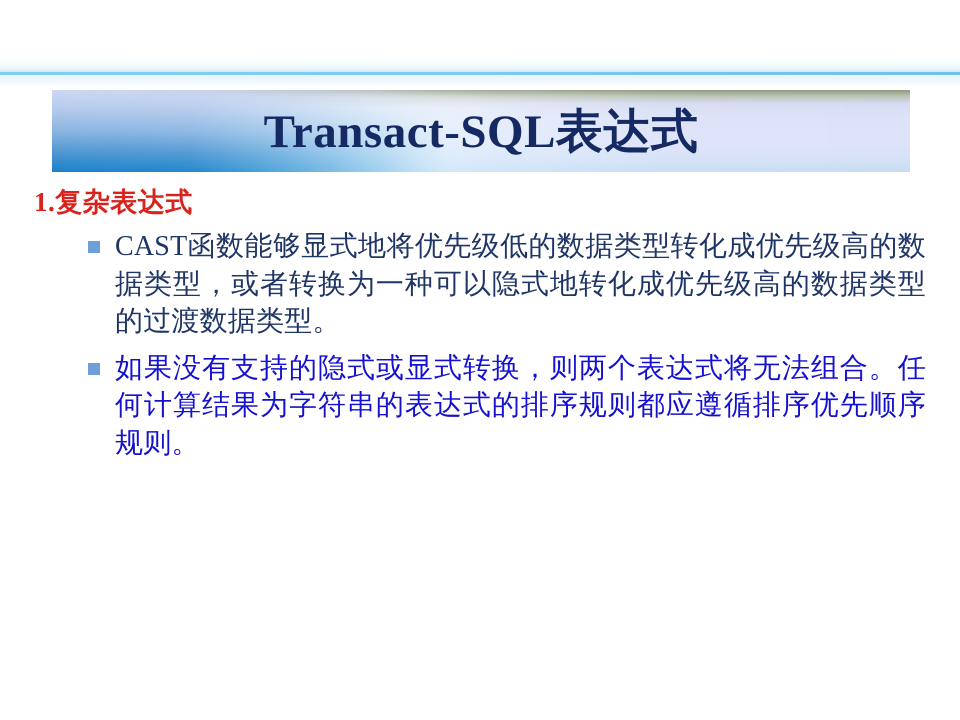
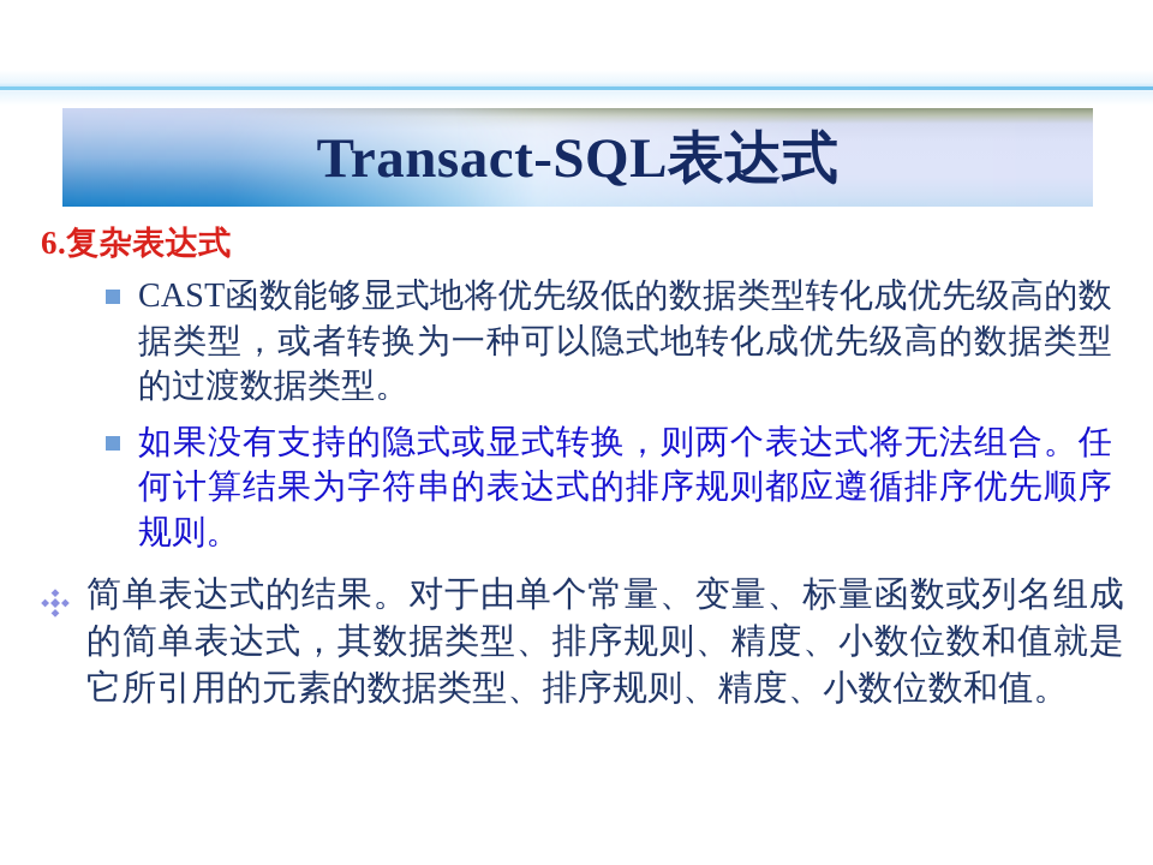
  Transact-SQL表达式
- 1.复杂表达式
+ 6.复杂表达式
  CAST函数能够显式地将优先级低的数据类型转化成优先级高的数据类型，或者转换为一种可以隐式地转化成优先级高的数据类型的过渡数据类型。
  如果没有支持的隐式或显式转换，则两个表达式将无法组合。任何计算结果为字符串的表达式的排序规则都应遵循排序优先顺序规则。
+ 简单表达式的结果。对于由单个常量、变量、标量函数或列名组成的简单表达式，其数据类型、排序规则、精度、小数位数和值就是它所引用的元素的数据类型、排序规则、精度、小数位数和值。
